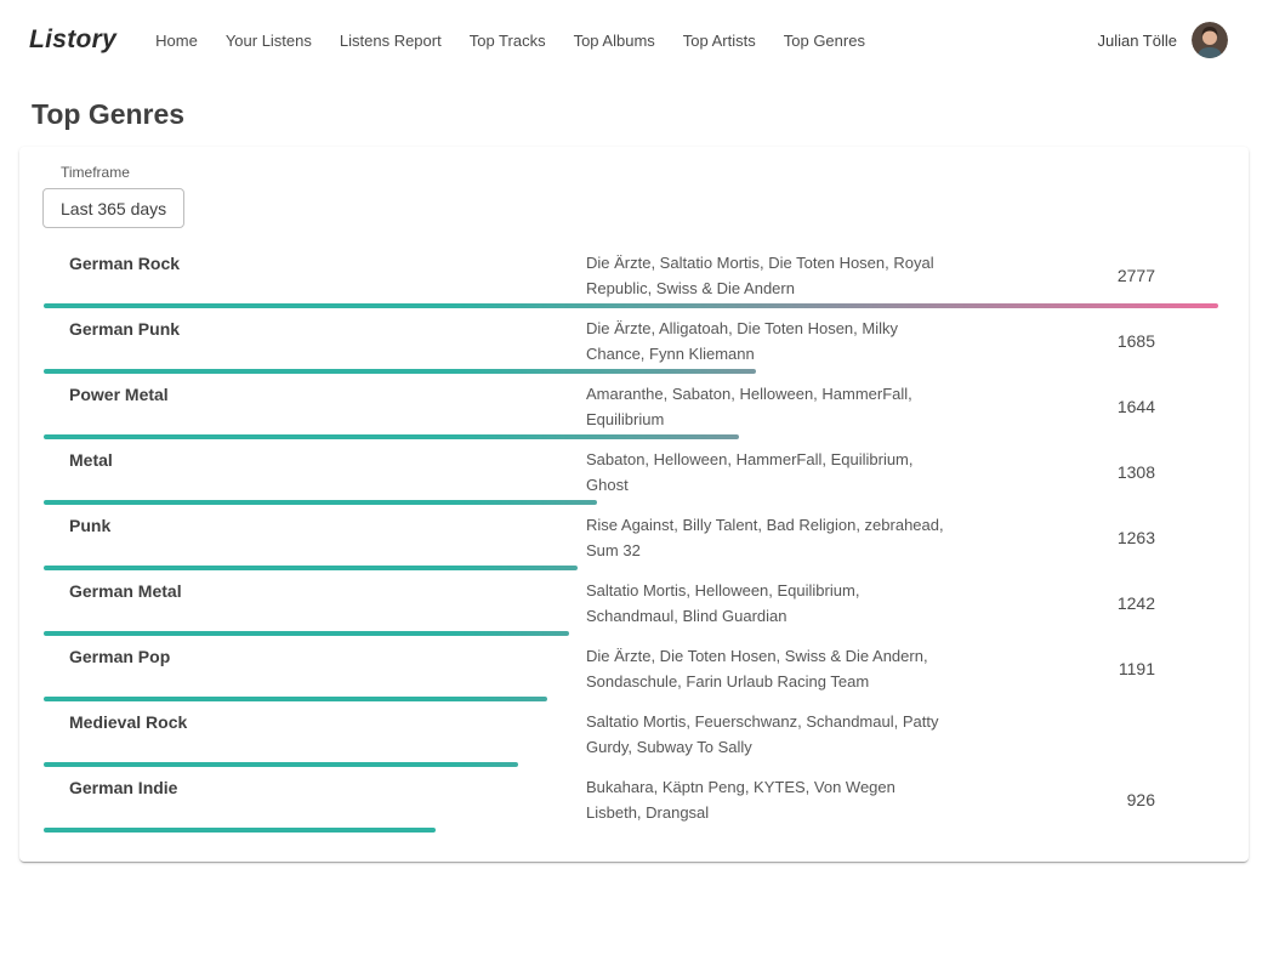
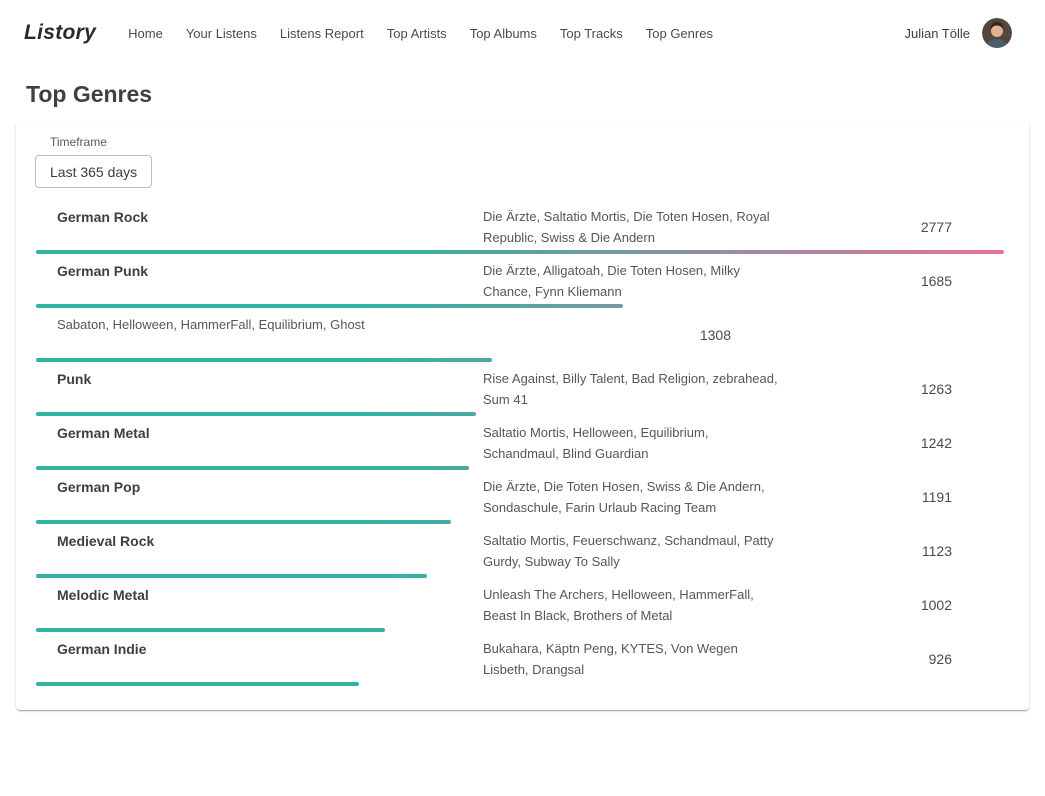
  Listory
  Home
  Your Listens
  Listens Report
- Top Tracks
+ Top Artists
  Top Albums
- Top Artists
+ Top Tracks
  Top Genres
  Julian Tölle
  Top Genres
  Timeframe
  Last 365 days
  German Rock
  Die Ärzte, Saltatio Mortis, Die Toten Hosen, Royal Republic, Swiss & Die Andern
  2777
  German Punk
  Die Ärzte, Alligatoah, Die Toten Hosen, Milky Chance, Fynn Kliemann
  1685
- Power Metal
- Amaranthe, Sabaton, Helloween, HammerFall, Equilibrium
- 1644
- Metal
  Sabaton, Helloween, HammerFall, Equilibrium, Ghost
  1308
  Punk
- Rise Against, Billy Talent, Bad Religion, zebrahead, Sum 32
+ Rise Against, Billy Talent, Bad Religion, zebrahead, Sum 41
  1263
  German Metal
  Saltatio Mortis, Helloween, Equilibrium, Schandmaul, Blind Guardian
  1242
  German Pop
  Die Ärzte, Die Toten Hosen, Swiss & Die Andern, Sondaschule, Farin Urlaub Racing Team
  1191
  Medieval Rock
  Saltatio Mortis, Feuerschwanz, Schandmaul, Patty Gurdy, Subway To Sally
+ 1123
+ Melodic Metal
+ Unleash The Archers, Helloween, HammerFall, Beast In Black, Brothers of Metal
+ 1002
  German Indie
  Bukahara, Käptn Peng, KYTES, Von Wegen Lisbeth, Drangsal
  926
